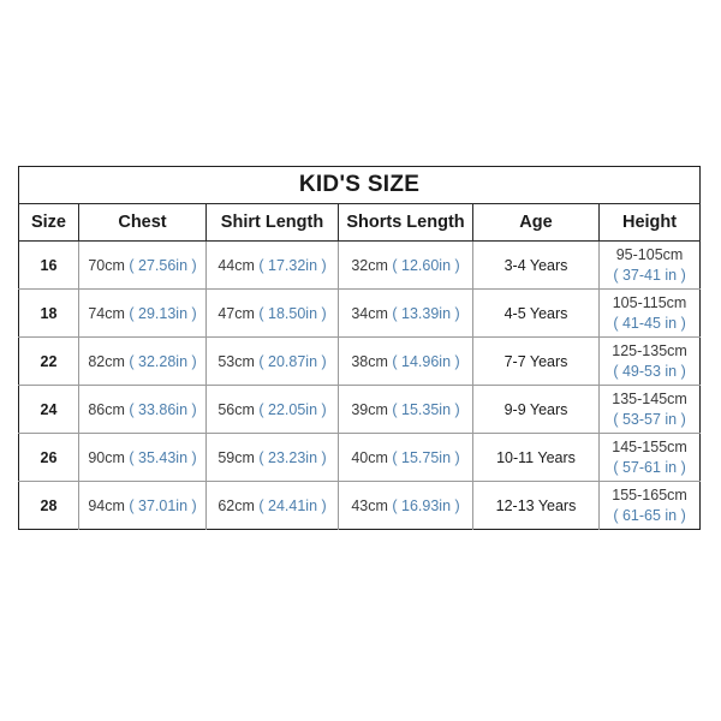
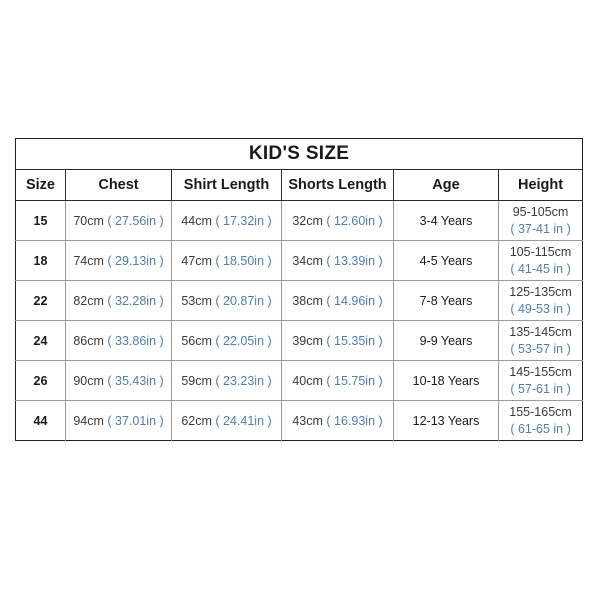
  KID'S SIZE
  Size	Chest	Shirt Length	Shorts Length	Age	Height
- 16	70cm ( 27.56in )	44cm ( 17.32in )	32cm ( 12.60in )	3-4 Years	95-105cm( 37-41 in )
+ 15	70cm ( 27.56in )	44cm ( 17.32in )	32cm ( 12.60in )	3-4 Years	95-105cm( 37-41 in )
  18	74cm ( 29.13in )	47cm ( 18.50in )	34cm ( 13.39in )	4-5 Years	105-115cm( 41-45 in )
- 22	82cm ( 32.28in )	53cm ( 20.87in )	38cm ( 14.96in )	7-7 Years	125-135cm( 49-53 in )
+ 22	82cm ( 32.28in )	53cm ( 20.87in )	38cm ( 14.96in )	7-8 Years	125-135cm( 49-53 in )
  24	86cm ( 33.86in )	56cm ( 22.05in )	39cm ( 15.35in )	9-9 Years	135-145cm( 53-57 in )
- 26	90cm ( 35.43in )	59cm ( 23.23in )	40cm ( 15.75in )	10-11 Years	145-155cm( 57-61 in )
+ 26	90cm ( 35.43in )	59cm ( 23.23in )	40cm ( 15.75in )	10-18 Years	145-155cm( 57-61 in )
- 28	94cm ( 37.01in )	62cm ( 24.41in )	43cm ( 16.93in )	12-13 Years	155-165cm( 61-65 in )
+ 44	94cm ( 37.01in )	62cm ( 24.41in )	43cm ( 16.93in )	12-13 Years	155-165cm( 61-65 in )
